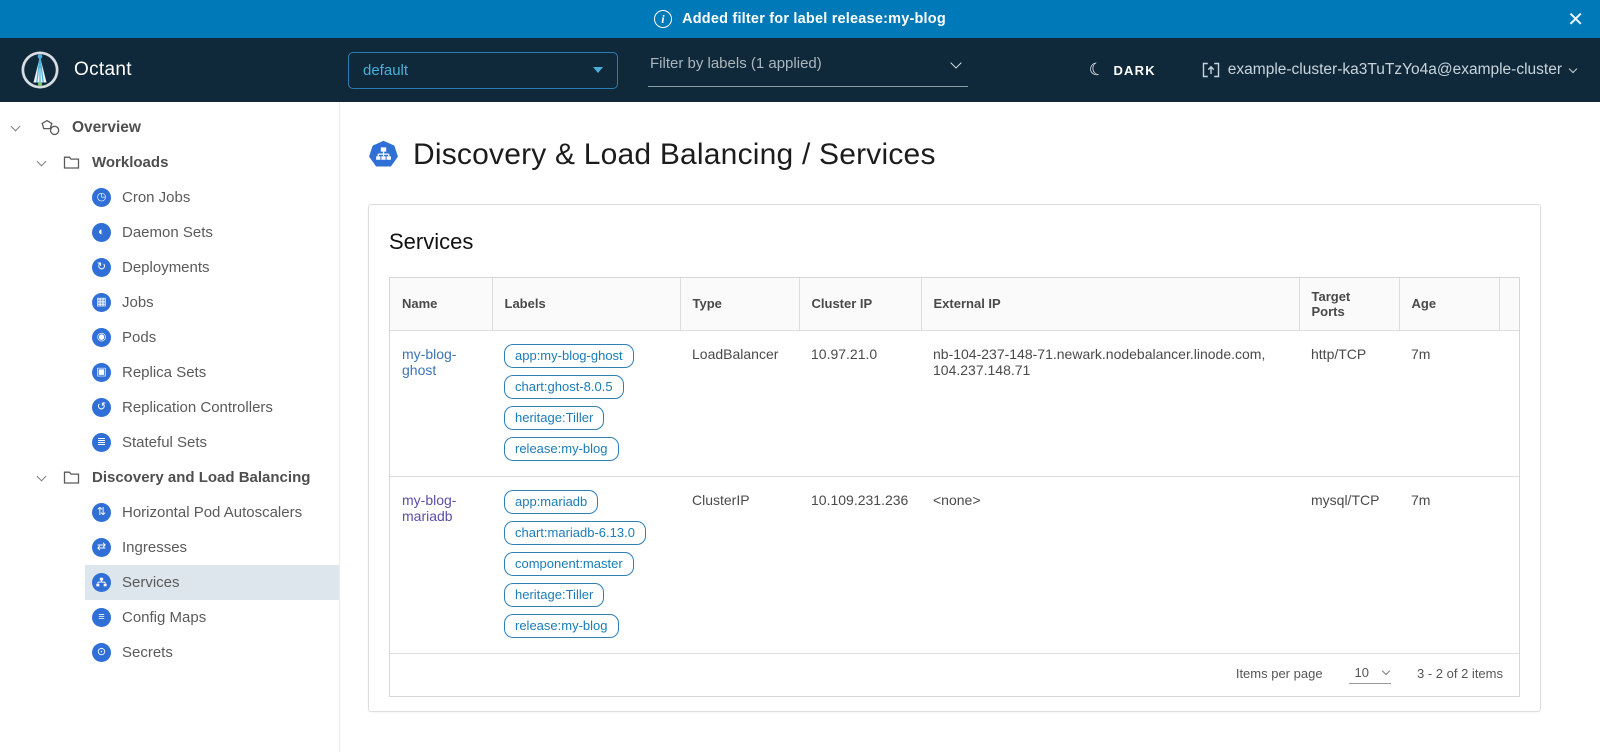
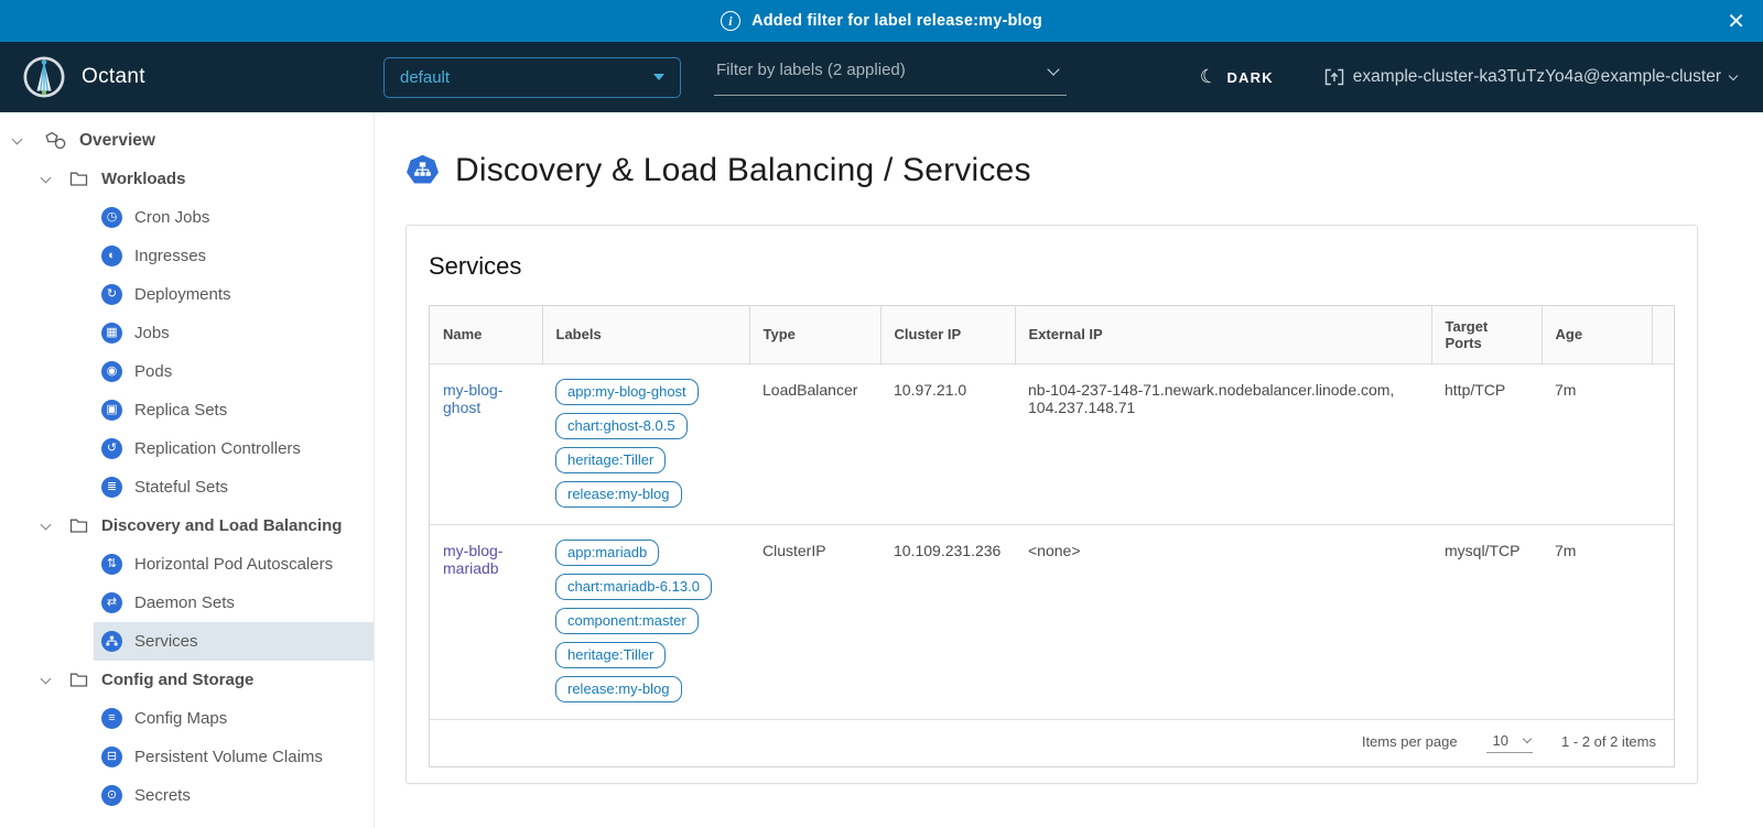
  i
  Added filter for label release:my-blog
  ✕
  Octant
  default
- Filter by labels (1 applied)
+ Filter by labels (2 applied)
  DARK
  example-cluster-ka3TuTzYo4a@example-cluster
  Overview
  Workloads
  ◷
  Cron Jobs
  ◐
- Daemon Sets
+ Ingresses
  ↻
  Deployments
  ▦
  Jobs
  ◉
  Pods
  ▣
  Replica Sets
  ↺
  Replication Controllers
  ≣
  Stateful Sets
  Discovery and Load Balancing
  ⇅
  Horizontal Pod Autoscalers
  ⇄
- Ingresses
+ Daemon Sets
  Services
+ Config and Storage
  ≡
  Config Maps
+ ⊟
+ Persistent Volume Claims
  ⊙
  Secrets
  Discovery & Load Balancing / Services
  Services
  Name	Labels	Type	Cluster IP	External IP	Target Ports	Age
  my-blog-ghost	app:my-blog-ghost chart:ghost-8.0.5 heritage:Tiller release:my-blog	LoadBalancer	10.97.21.0	nb-104-237-148-71.newark.nodebalancer.linode.com, 104.237.148.71	http/TCP	7m
  my-blog-mariadb	app:mariadb chart:mariadb-6.13.0 component:master heritage:Tiller release:my-blog	ClusterIP	10.109.231.236	<none>	mysql/TCP	7m
  Items per page
  10
- 3 - 2 of 2 items
+ 1 - 2 of 2 items
